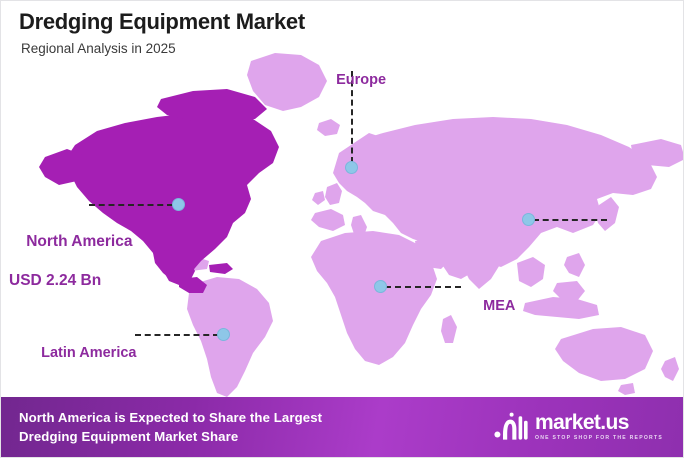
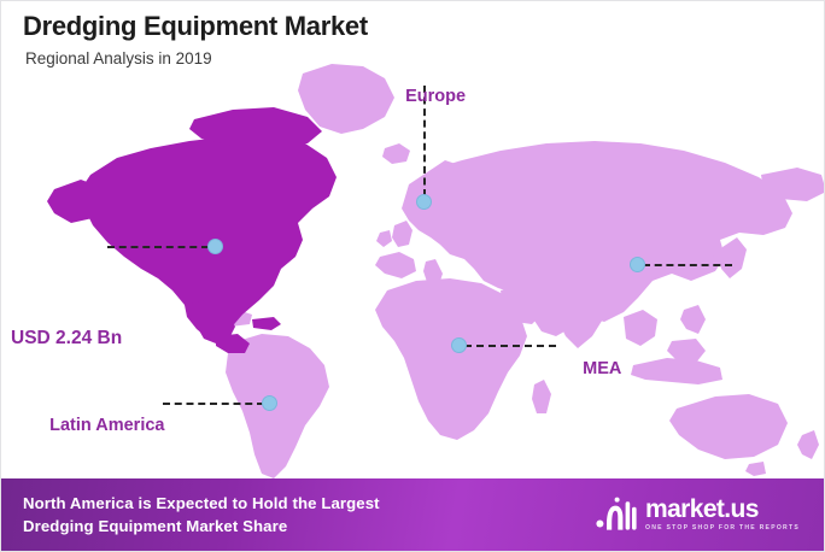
  Dredging Equipment Market
- Regional Analysis in 2025
+ Regional Analysis in 2019
- North America
  USD 2.24 Bn
  Europe
  MEA
  Latin America
- North America is Expected to Share the Largest
+ North America is Expected to Hold the Largest
  Dredging Equipment Market Share
  market.us
